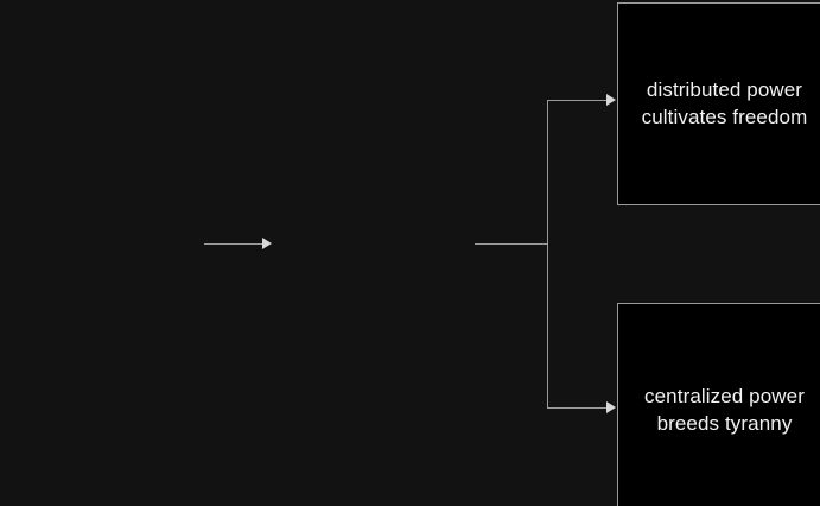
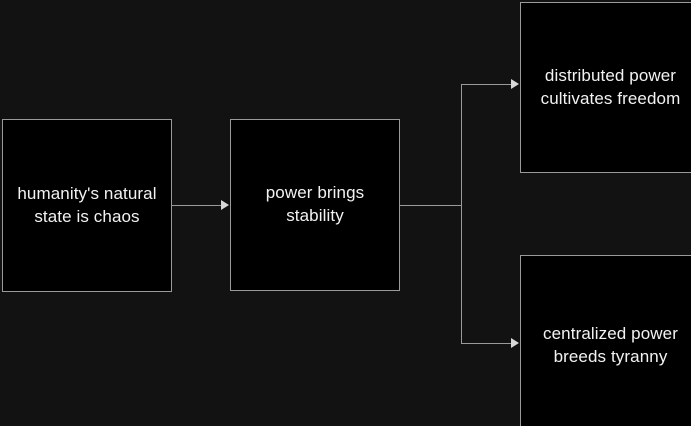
+ humanity's natural
+ state is chaos
+ power brings
+ stability
  distributed power
  cultivates freedom
  centralized power
  breeds tyranny
